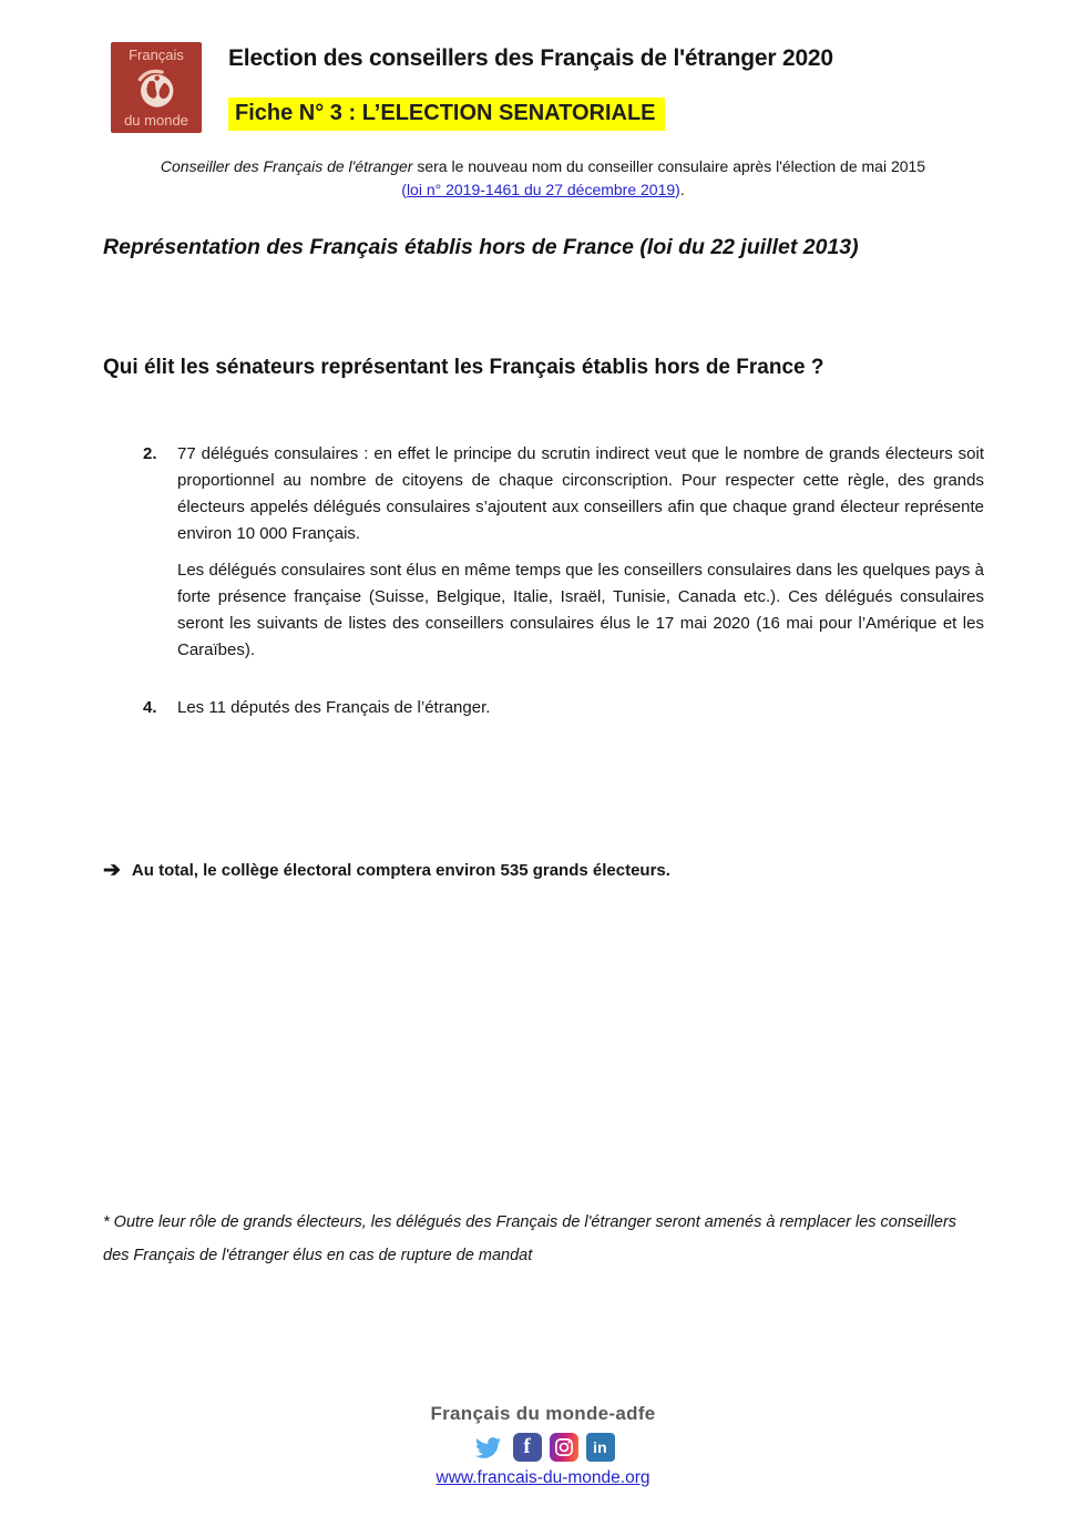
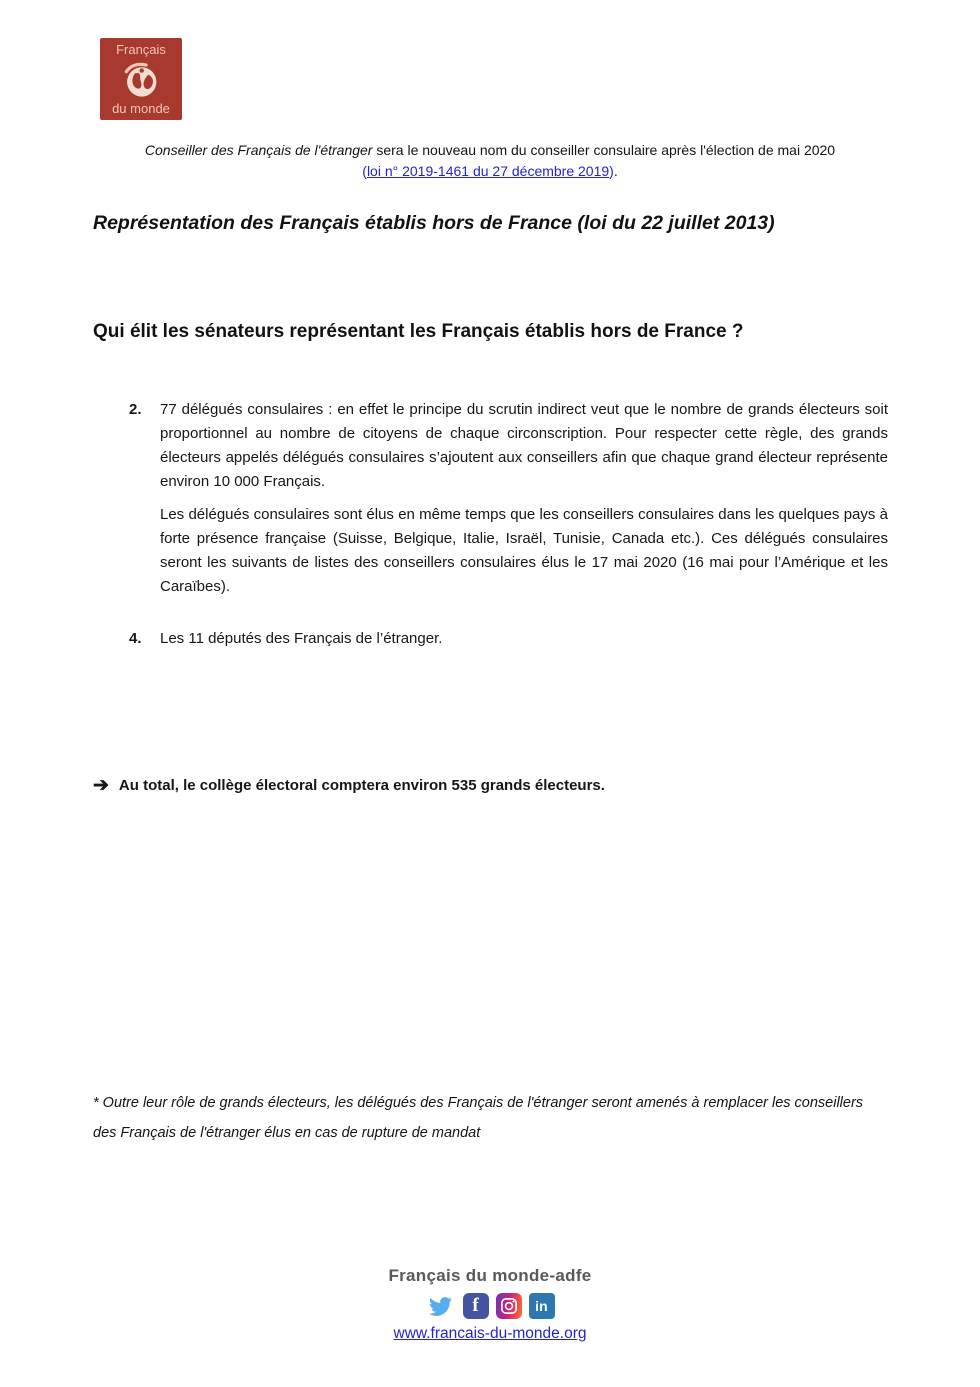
  Français
  du monde
- Election des conseillers des Français de l'étranger 2020
- Fiche N° 3 : L’ELECTION SENATORIALE
- Conseiller des Français de l'étranger sera le nouveau nom du conseiller consulaire après l'élection de mai 2015
+ Conseiller des Français de l'étranger sera le nouveau nom du conseiller consulaire après l'élection de mai 2020
  (loi n° 2019-1461 du 27 décembre 2019).
  Représentation des Français établis hors de France (loi du 22 juillet 2013)
  Qui élit les sénateurs représentant les Français établis hors de France ?
  2.
  77 délégués consulaires : en effet le principe du scrutin indirect veut que le nombre de grands électeurs soit proportionnel au nombre de citoyens de chaque circonscription. Pour respecter cette règle, des grands électeurs appelés délégués consulaires s’ajoutent aux conseillers afin que chaque grand électeur représente environ 10 000 Français.
  Les délégués consulaires sont élus en même temps que les conseillers consulaires dans les quelques pays à forte présence française (Suisse, Belgique, Italie, Israël, Tunisie, Canada etc.). Ces délégués consulaires seront les suivants de listes des conseillers consulaires élus le 17 mai 2020 (16 mai pour l’Amérique et les Caraïbes).
  4.
  Les 11 députés des Français de l’étranger.
  ➔
  Au total, le collège électoral comptera environ 535 grands électeurs.
  * Outre leur rôle de grands électeurs, les délégués des Français de l'étranger seront amenés à remplacer les conseillers des Français de l'étranger élus en cas de rupture de mandat
  Français du monde-adfe
  f
  in
  www.francais-du-monde.org
